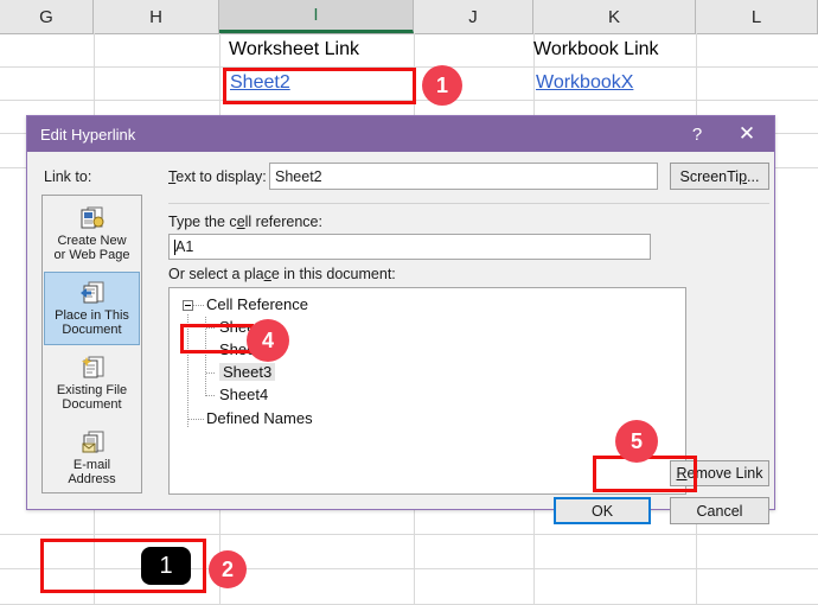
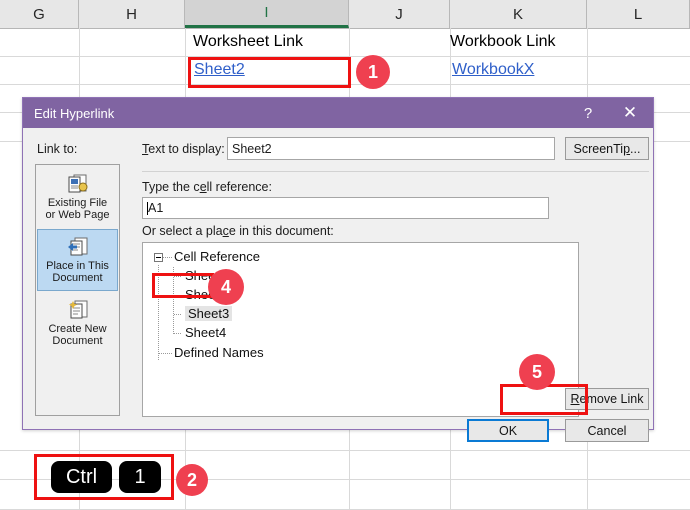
  G
  H
  I
  J
  K
  L
  Worksheet Link
  Sheet2
  Workbook Link
  WorkbookX
  1
  Edit Hyperlink
  ?
  ✕
  Link to:
- Create New
+ Existing File
  or Web Page
  Place in This
  Document
- Existing File
+ Create New
  Document
- E-mail
- Address
  Text to display:
  Sheet2
  ScreenTip...
  Type the cell reference:
  A1
  Or select a place in this document:
  Cell Reference
  Sheet3
  Sheet4
  Defined Names
  Remove Link
  OK
  Cancel
  4
  5
+ Ctrl
  1
  2
